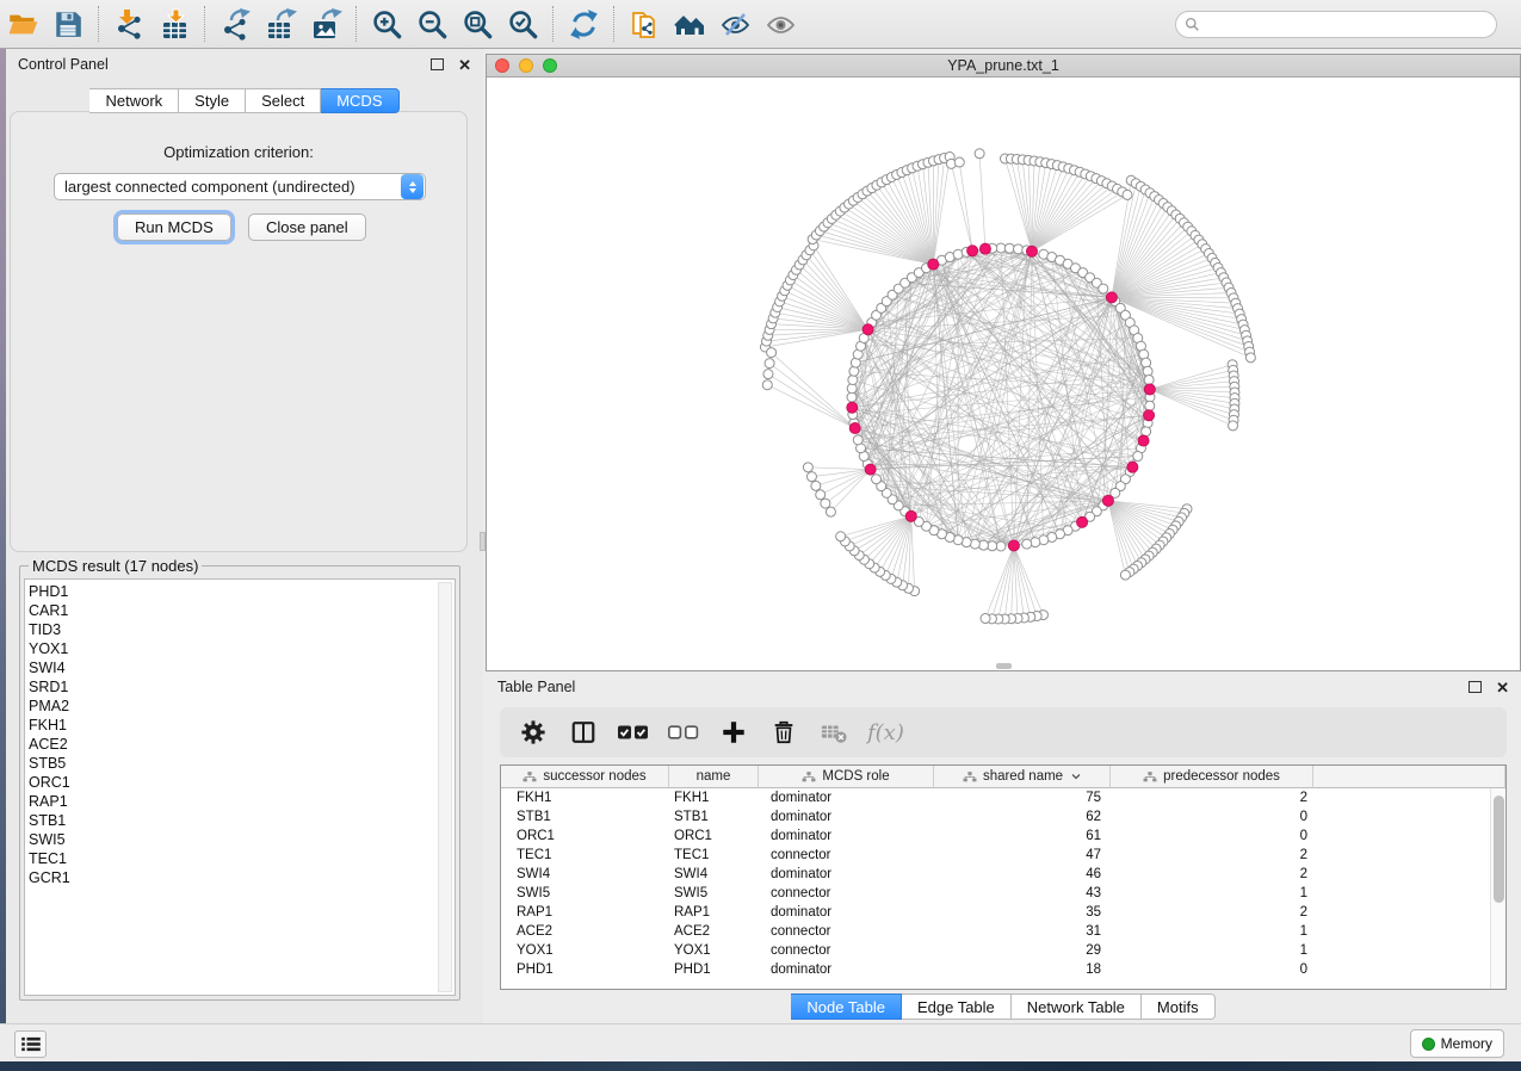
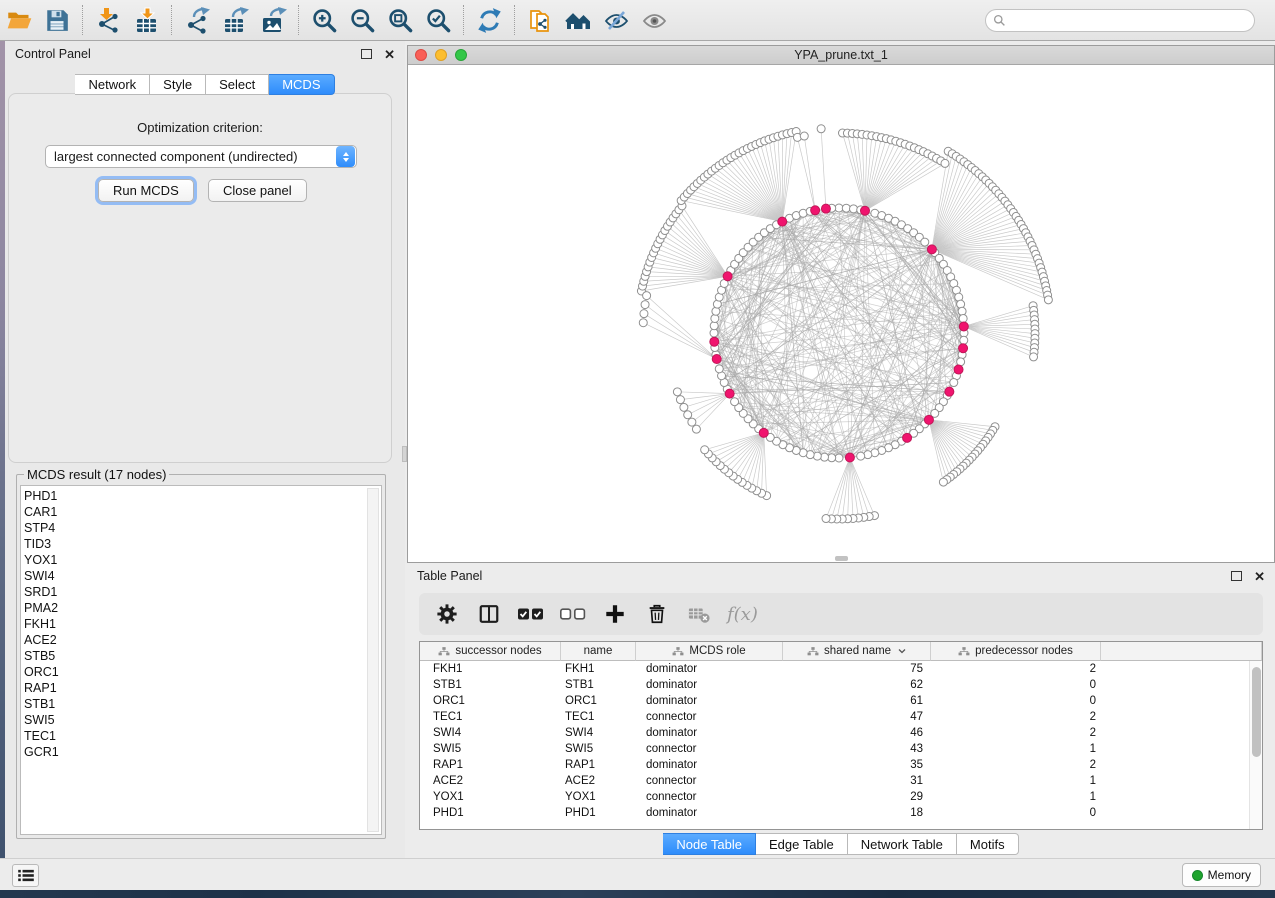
  Control Panel
  ✕
  Network
  Style
  Select
  MCDS
  Optimization criterion:
  largest connected component (undirected)
  Run MCDS
  Close panel
  MCDS result (17 nodes)
  PHD1
  CAR1
+ STP4
  TID3
  YOX1
  SWI4
  SRD1
  PMA2
  FKH1
  ACE2
  STB5
  ORC1
  RAP1
  STB1
  SWI5
  TEC1
  GCR1
  YPA_prune.txt_1
  Table Panel
  ✕
  f(x)
  successor nodes
  name
  MCDS role
  shared name
  predecessor nodes
  FKH1
  FKH1
  dominator
  75
  2
  STB1
  STB1
  dominator
  62
  0
  ORC1
  ORC1
  dominator
  61
  0
  TEC1
  TEC1
  connector
  47
  2
  SWI4
  SWI4
  dominator
  46
  2
  SWI5
  SWI5
  connector
  43
  1
  RAP1
  RAP1
  dominator
  35
  2
  ACE2
  ACE2
  connector
  31
  1
  YOX1
  YOX1
  connector
  29
  1
  PHD1
  PHD1
  dominator
  18
  0
  Node Table
  Edge Table
  Network Table
  Motifs
  Memory
